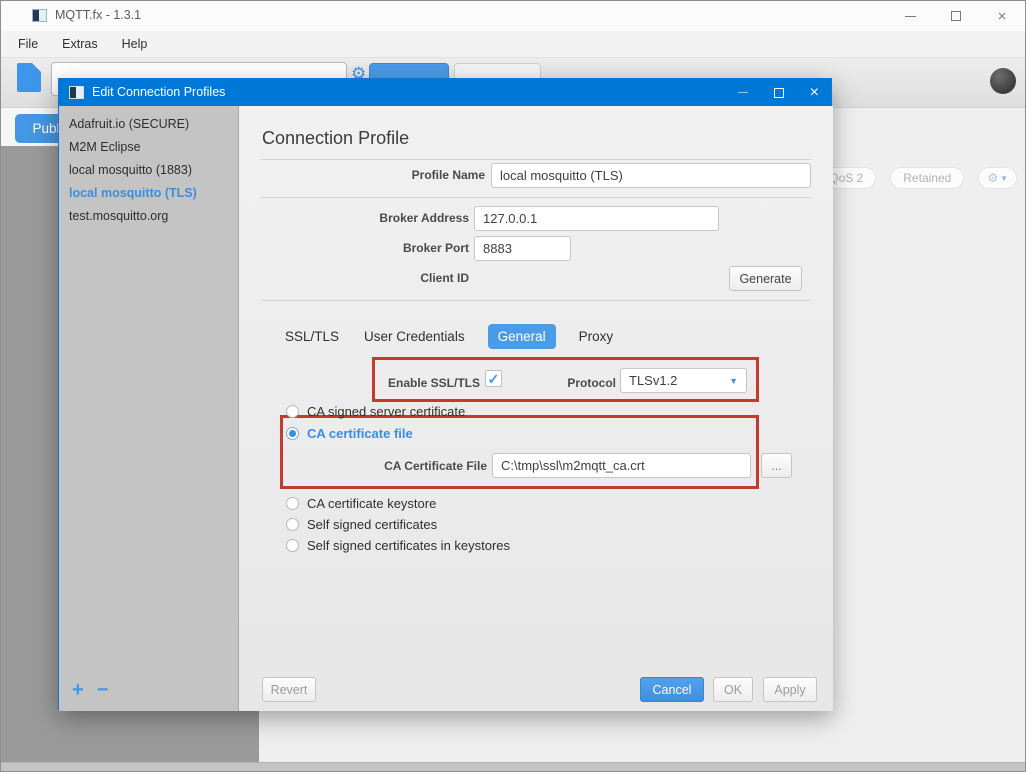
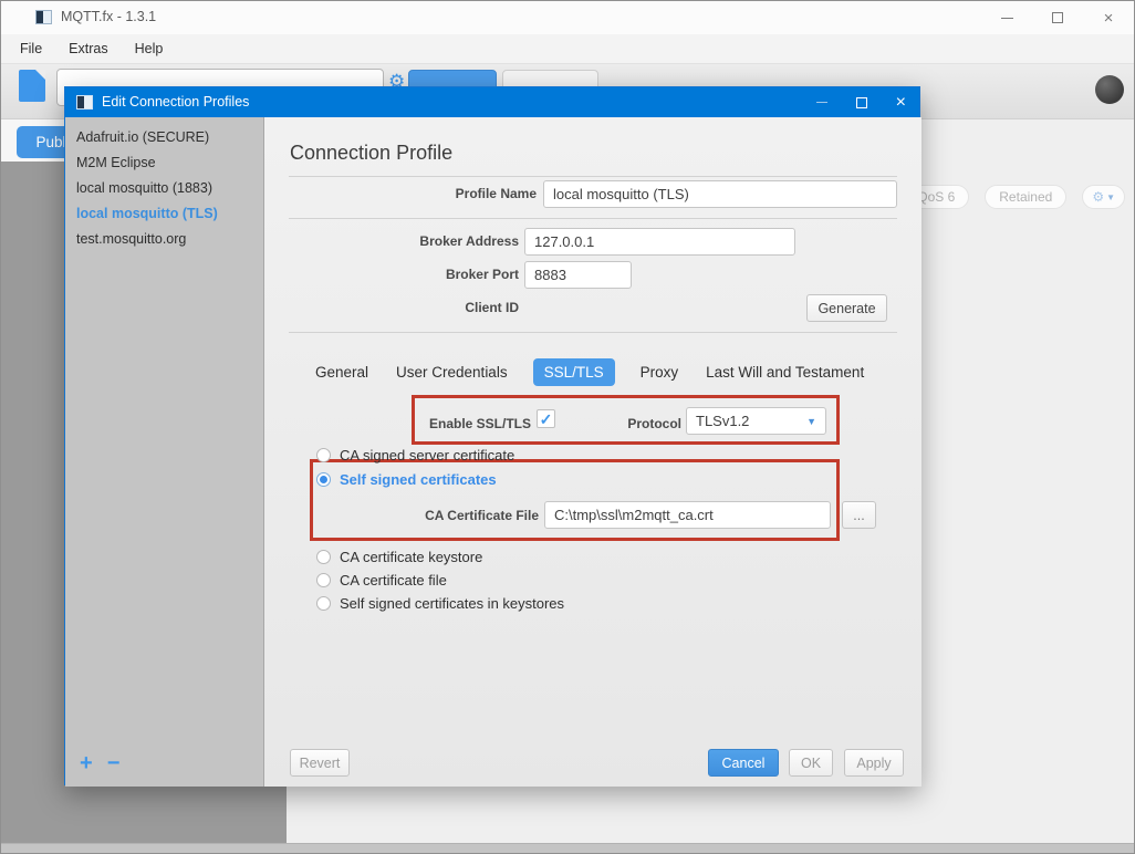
  MQTT.fx - 1.3.1
  ×
  File
  Extras
  Help
  ⚙
  Pub
- QoS 2
+ QoS 6
  Retained
  ⚙
  ▼
  Edit Connection Profiles
  ×
  Adafruit.io (SECURE)
  M2M Eclipse
  local mosquitto (1883)
  local mosquitto (TLS)
  test.mosquitto.org
  +
  −
  Connection Profile
  Profile Name
  local mosquitto (TLS)
  Broker Address
  127.0.0.1
  Broker Port
  8883
  Client ID
  Generate
- SSL/TLS
+ General
  User Credentials
- General
+ SSL/TLS
  Proxy
+ Last Will and Testament
  Enable SSL/TLS
  ✓
  Protocol
  TLSv1.2
  ▼
  CA signed server certificate
- CA certificate file
+ Self signed certificates
  CA Certificate File
  C:\tmp\ssl\m2mqtt_ca.crt
  ...
  CA certificate keystore
- Self signed certificates
+ CA certificate file
  Self signed certificates in keystores
  Revert
  Cancel
  OK
  Apply
